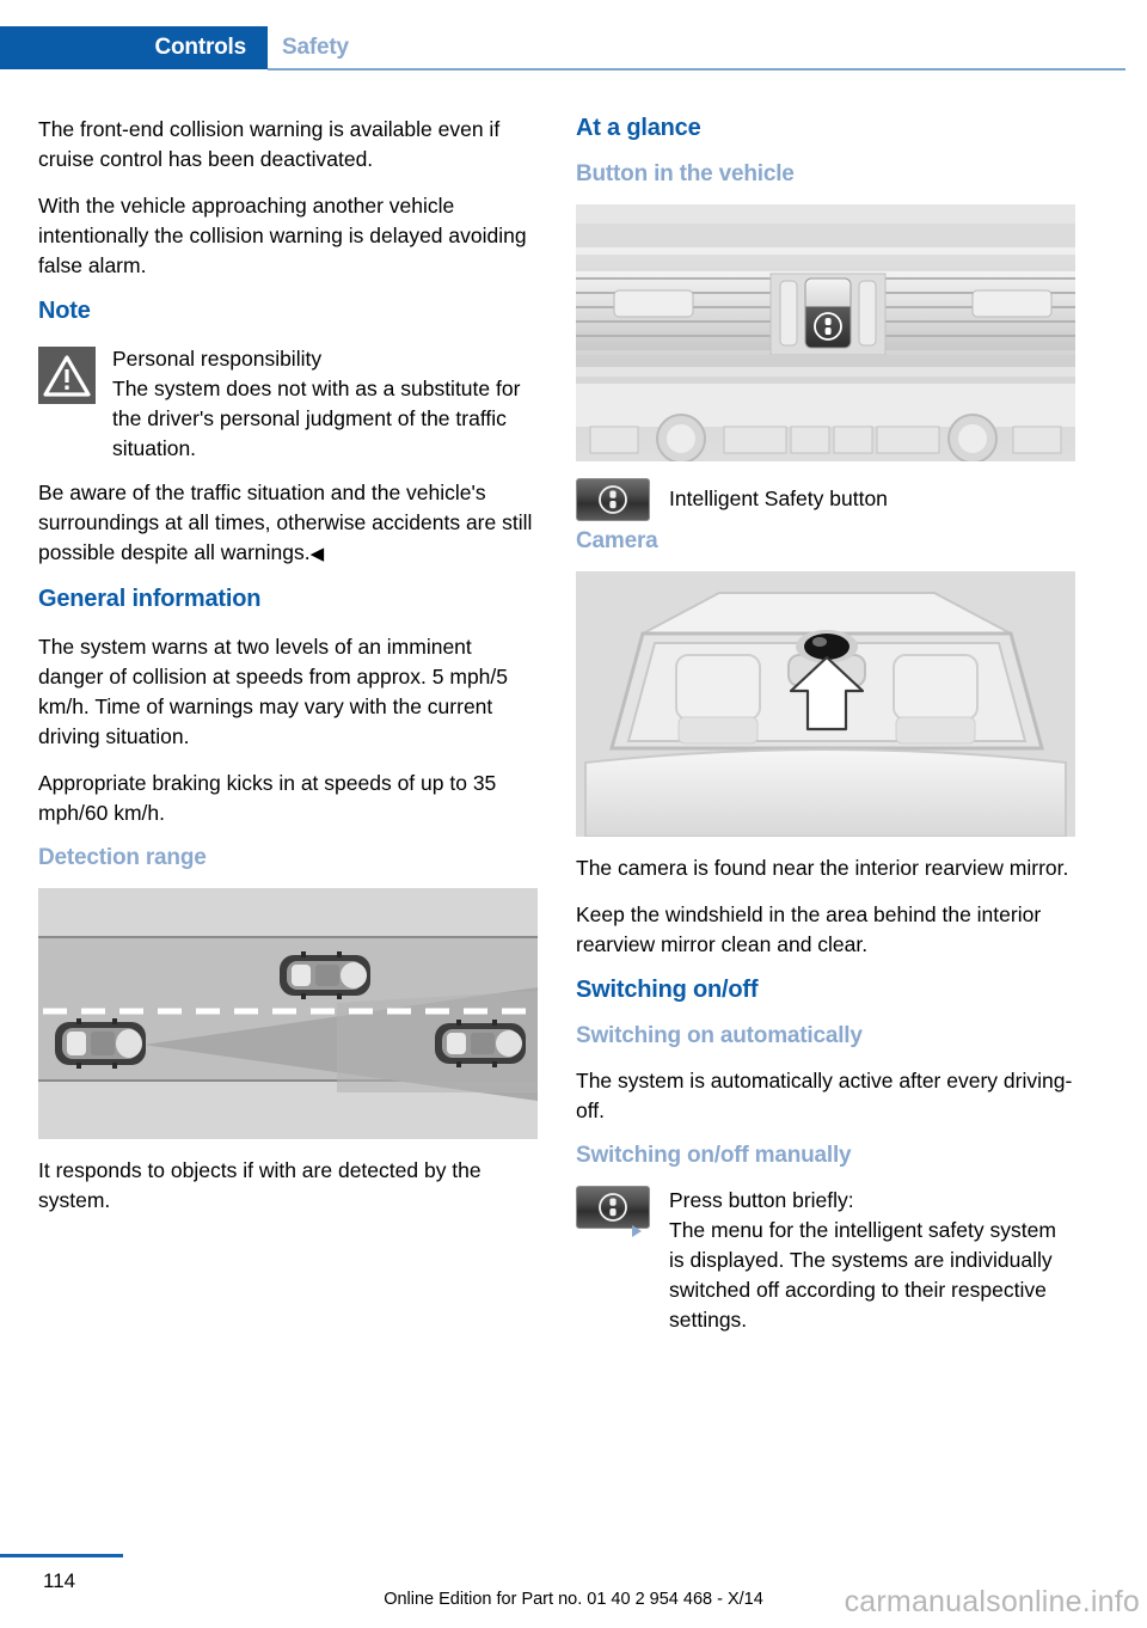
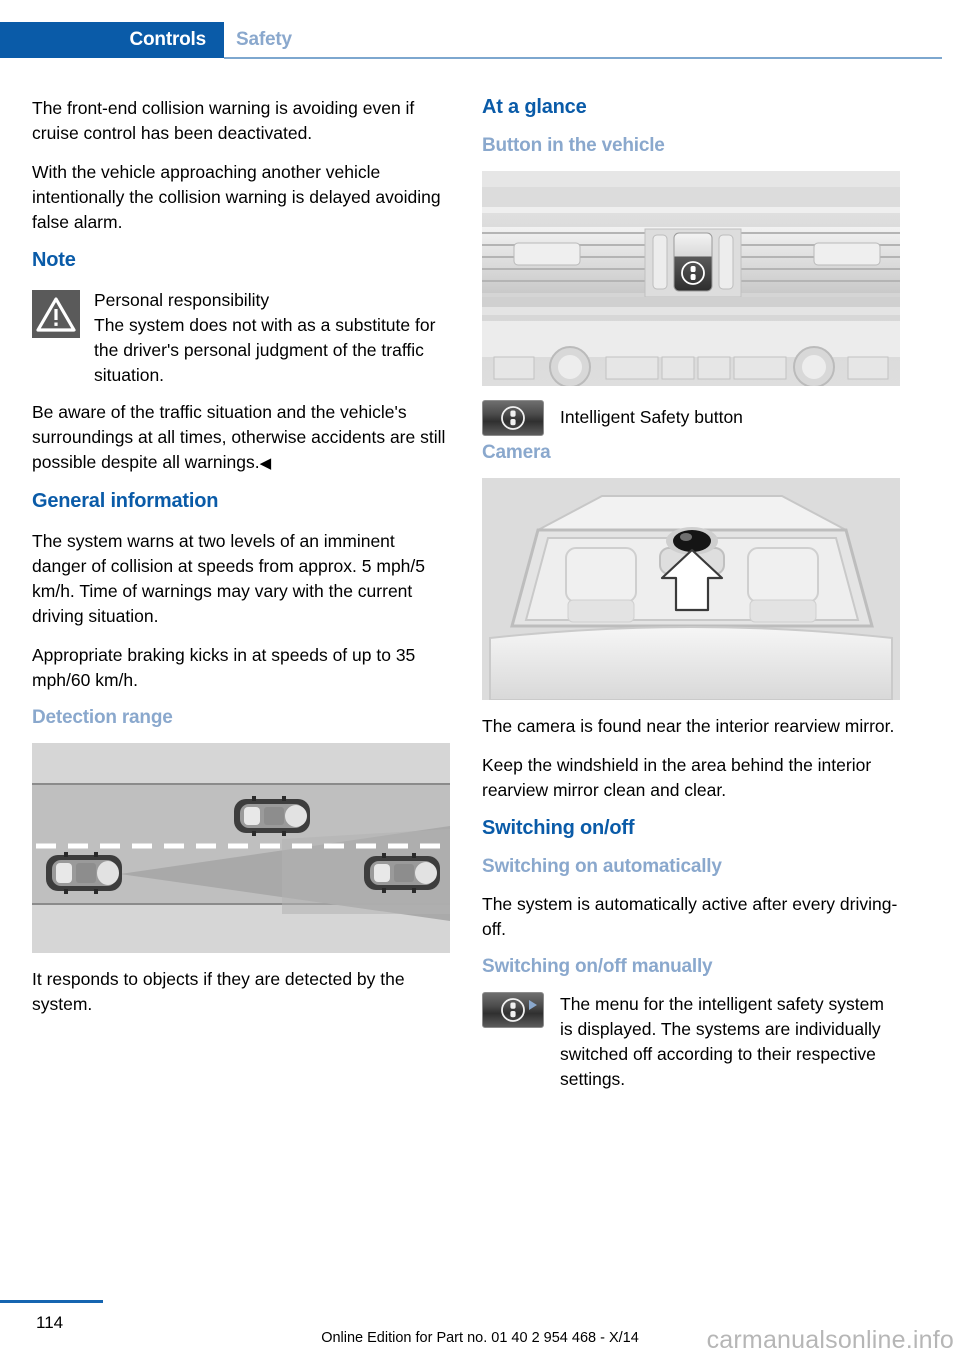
  Controls
  Safety
- The front-end collision warning is available even if cruise control has been deactivated.
+ The front-end collision warning is avoiding even if cruise control has been deactivated.
  With the vehicle approaching another vehicle intentionally the collision warning is delayed avoiding false alarm.
  Note
  Personal responsibility
  The system does not with as a substitute for the driver's personal judgment of the traffic situation.
  Be aware of the traffic situation and the vehicle's surroundings at all times, otherwise accidents are still possible despite all warnings.◀
  General information
  The system warns at two levels of an imminent danger of collision at speeds from approx. 5 mph/5 km/h. Time of warnings may vary with the current driving situation.
  Appropriate braking kicks in at speeds of up to 35 mph/60 km/h.
  Detection range
- It responds to objects if with are detected by the system.
+ It responds to objects if they are detected by the system.
  At a glance
  Button in the vehicle
  Intelligent Safety button
  Camera
  The camera is found near the interior rearview mirror.
  Keep the windshield in the area behind the interior rearview mirror clean and clear.
  Switching on/off
  Switching on automatically
  The system is automatically active after every driving-off.
  Switching on/off manually
- Press button briefly:
  The menu for the intelligent safety system is displayed. The systems are individually switched off according to their respective settings.
  114
  Online Edition for Part no. 01 40 2 954 468 - X/14
  carmanualsonline.info
